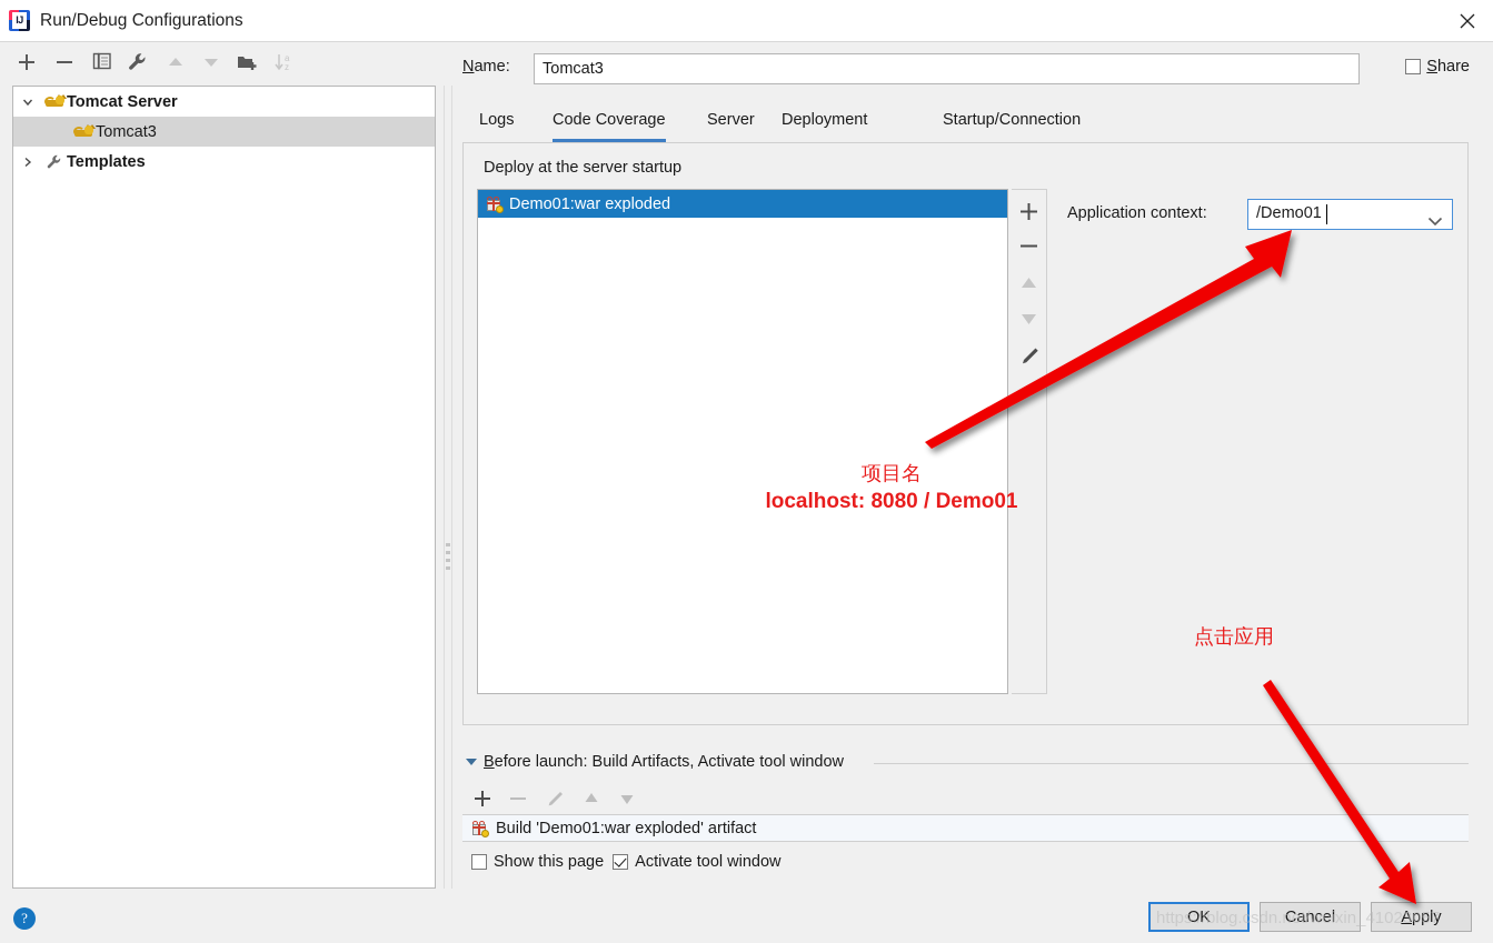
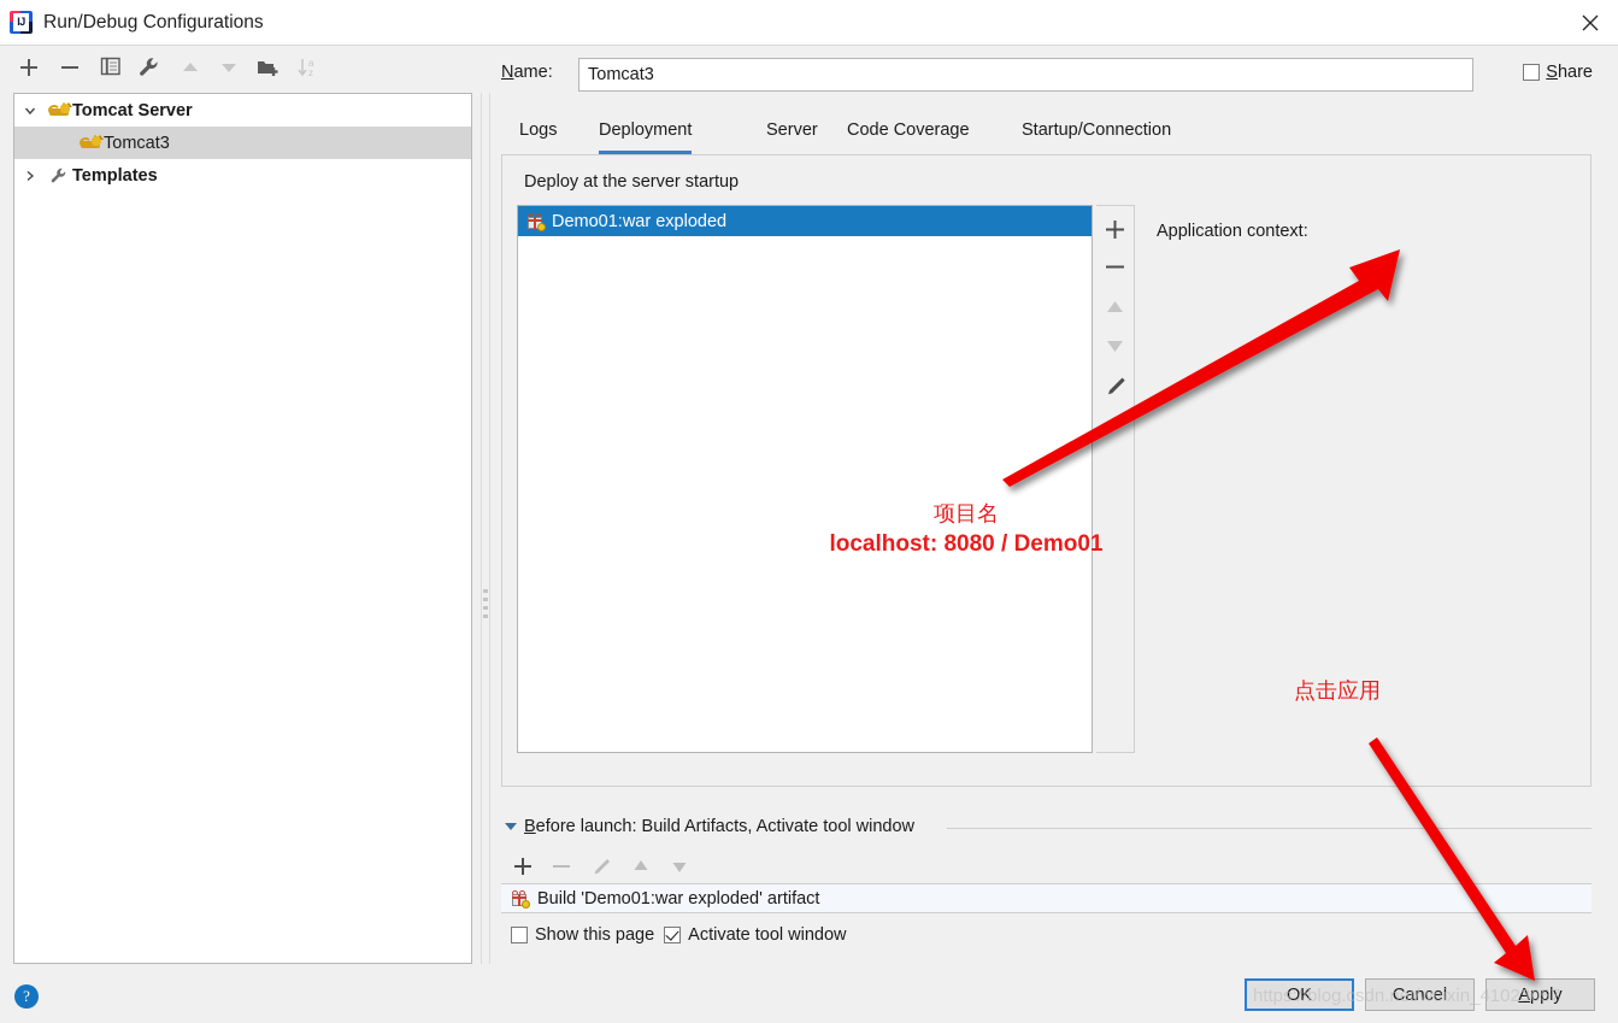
  IJ
  Run/Debug Configurations
  a
  z
  Tomcat Server
  Tomcat3
  Templates
  Name:
  Tomcat3
  Share
  Logs
- Code Coverage
+ Deployment
  Server
- Deployment
+ Code Coverage
  Startup/Connection
  Deploy at the server startup
  Demo01:war exploded
  Application context:
- /Demo01
  项目名
  localhost: 8080 / Demo01
  点击应用
  Before launch: Build Artifacts, Activate tool window
  Build 'Demo01:war exploded' artifact
  Show this page
  Activate tool window
  ?
  OK
  Cancel
  Apply
  https://blog.csdn.net/weixin_41023057
